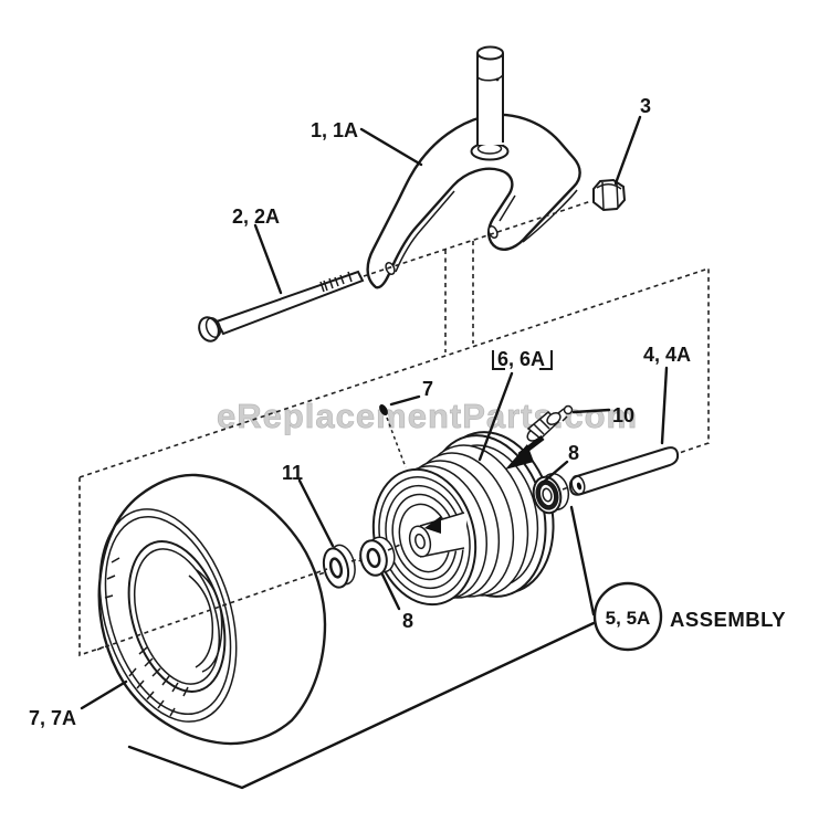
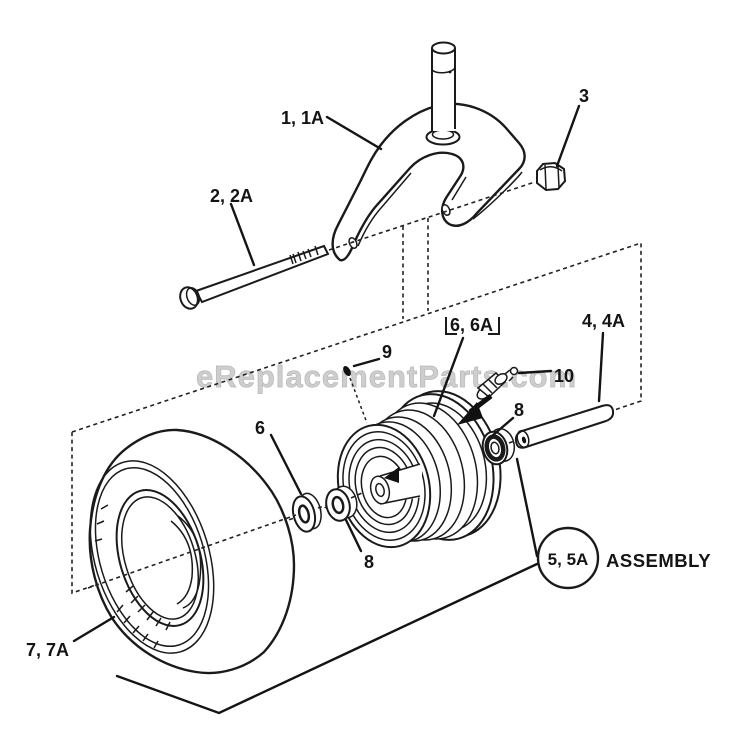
  eReplacementPrtcom
  1, 1A
  2, 2A
  3
  6, 6A
  4, 4A
- 7
+ 9
  10
  8
  8
- 11
+ 6
  7, 7A
  5, 5A
  ASSEMBLY
